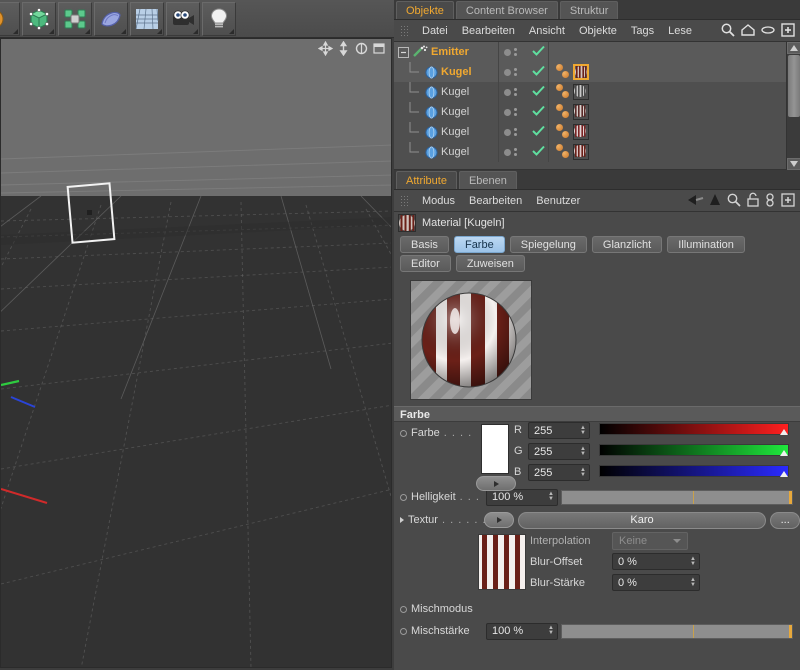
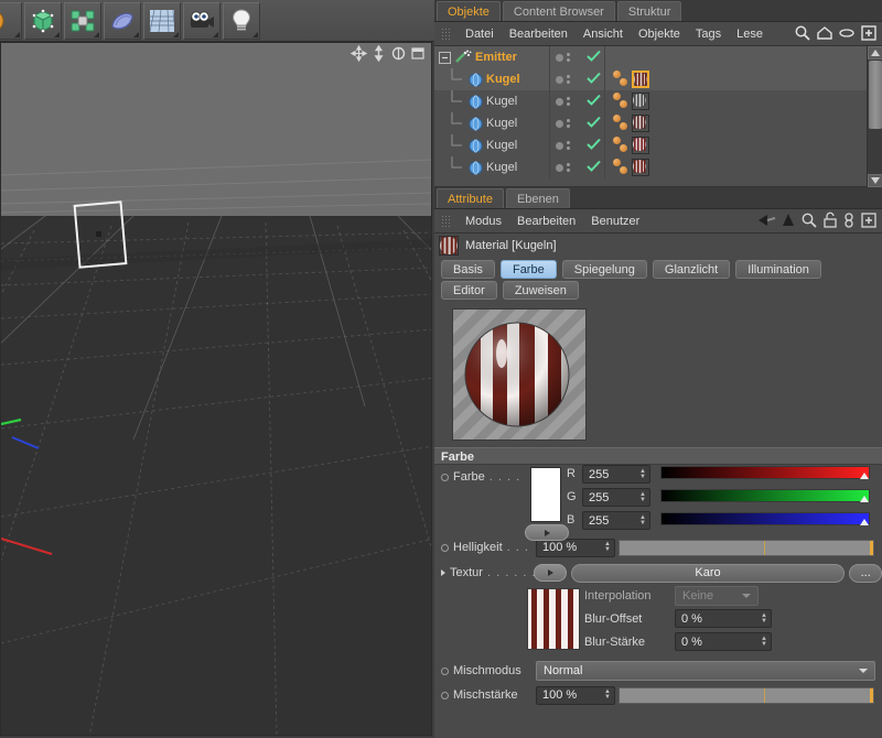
  Objekte
  Content Browser
  Struktur
  Datei
  Bearbeiten
  Ansicht
  Objekte
  Tags
  Lese
  Emitter
  Kugel
  Kugel
  Kugel
  Kugel
  Kugel
  Attribute
  Ebenen
  Modus
  Bearbeiten
  Benutzer
  Material [Kugeln]
  Basis Farbe Spiegelung Glanzlicht Illumination
  Editor Zuweisen
  Farbe
  Farbe
  . . . .
  R
  255
  G
  255
  B
  255
  Helligkeit
  . . .
  100 %
  Textur
  . . . . .
  Karo
  ...
  Interpolation
  Keine
  Blur-Offset
  0 %
  Blur-Stärke
  0 %
  Mischmodus
+ Normal
  Mischstärke
  100 %
